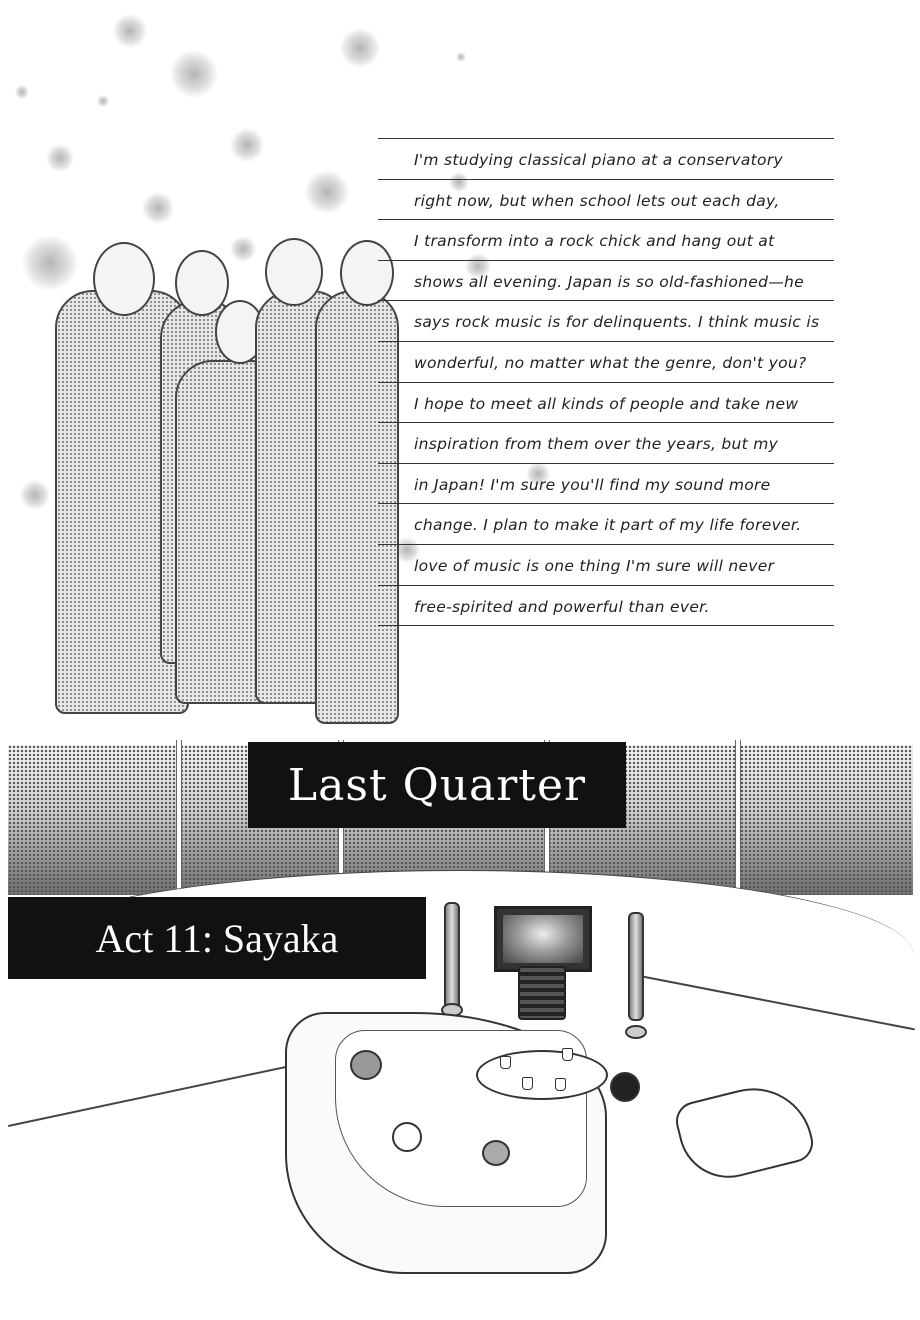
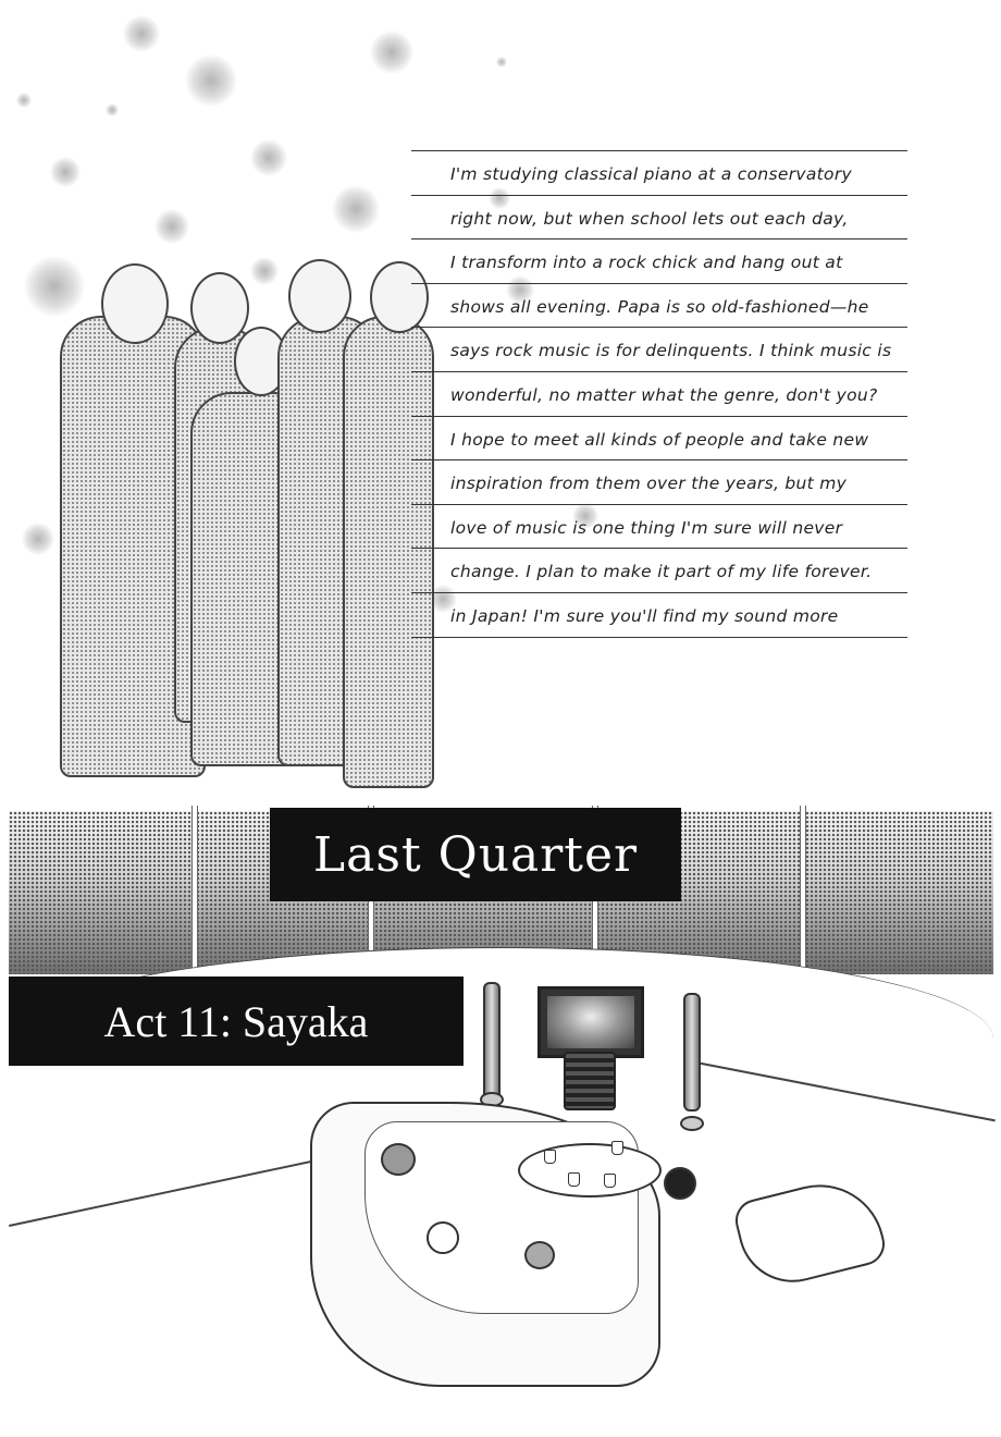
  I'm studying classical piano at a conservatory
  right now, but when school lets out each day,
  I transform into a rock chick and hang out at
- shows all evening. Japan is so old-fashioned—he
+ shows all evening. Papa is so old-fashioned—he
  says rock music is for delinquents. I think music is
  wonderful, no matter what the genre, don't you?
  I hope to meet all kinds of people and take new
  inspiration from them over the years, but my
- in Japan! I'm sure you'll find my sound more
+ love of music is one thing I'm sure will never
  change. I plan to make it part of my life forever.
- love of music is one thing I'm sure will never
+ in Japan! I'm sure you'll find my sound more
- free-spirited and powerful than ever.
  Last Quarter
  Act 11: Sayaka
